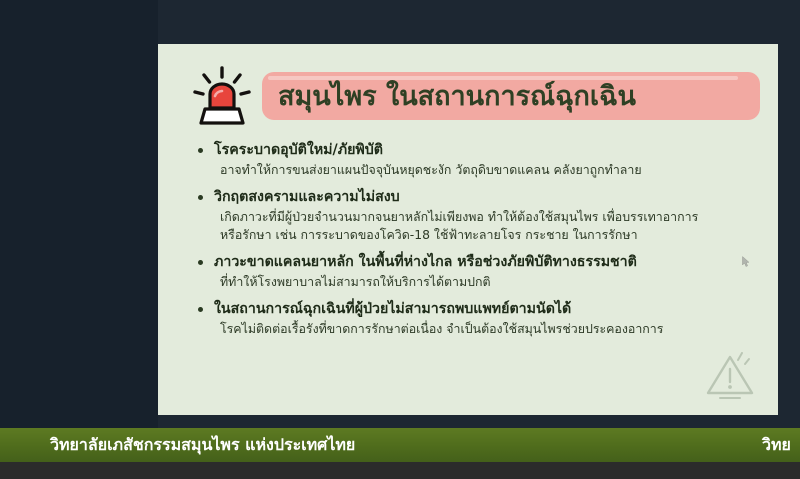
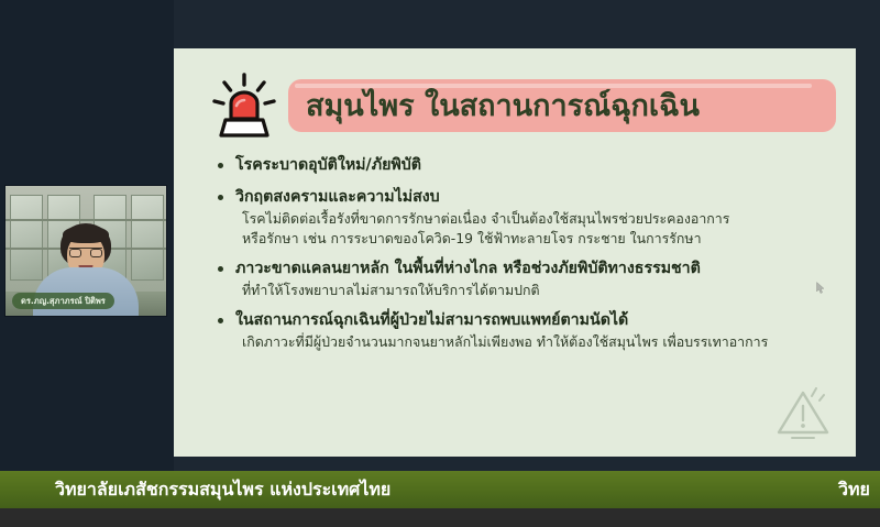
  สมุนไพร ในสถานการณ์ฉุกเฉิน
  โรคระบาดอุบัติใหม่/ภัยพิบัติ
- อาจทำให้การขนส่งยาแผนปัจจุบันหยุดชะงัก วัตถุดิบขาดแคลน คลังยาถูกทำลาย
  วิกฤตสงครามและความไม่สงบ
- เกิดภาวะที่มีผู้ป่วยจำนวนมากจนยาหลักไม่เพียงพอ ทำให้ต้องใช้สมุนไพร เพื่อบรรเทาอาการ
+ โรคไม่ติดต่อเรื้อรังที่ขาดการรักษาต่อเนื่อง จำเป็นต้องใช้สมุนไพรช่วยประคองอาการ
- หรือรักษา เช่น การระบาดของโควิด-18 ใช้ฟ้าทะลายโจร กระชาย ในการรักษา
+ หรือรักษา เช่น การระบาดของโควิด-19 ใช้ฟ้าทะลายโจร กระชาย ในการรักษา
  ภาวะขาดแคลนยาหลัก ในพื้นที่ห่างไกล หรือช่วงภัยพิบัติทางธรรมชาติ
  ที่ทำให้โรงพยาบาลไม่สามารถให้บริการได้ตามปกติ
  ในสถานการณ์ฉุกเฉินที่ผู้ป่วยไม่สามารถพบแพทย์ตามนัดได้
- โรคไม่ติดต่อเรื้อรังที่ขาดการรักษาต่อเนื่อง จำเป็นต้องใช้สมุนไพรช่วยประคองอาการ
+ เกิดภาวะที่มีผู้ป่วยจำนวนมากจนยาหลักไม่เพียงพอ ทำให้ต้องใช้สมุนไพร เพื่อบรรเทาอาการ
+ ดร.ภญ.สุภาภรณ์ ปิติพร
  วิทยาลัยเภสัชกรรมสมุนไพร แห่งประเทศไทย
  วิทย
